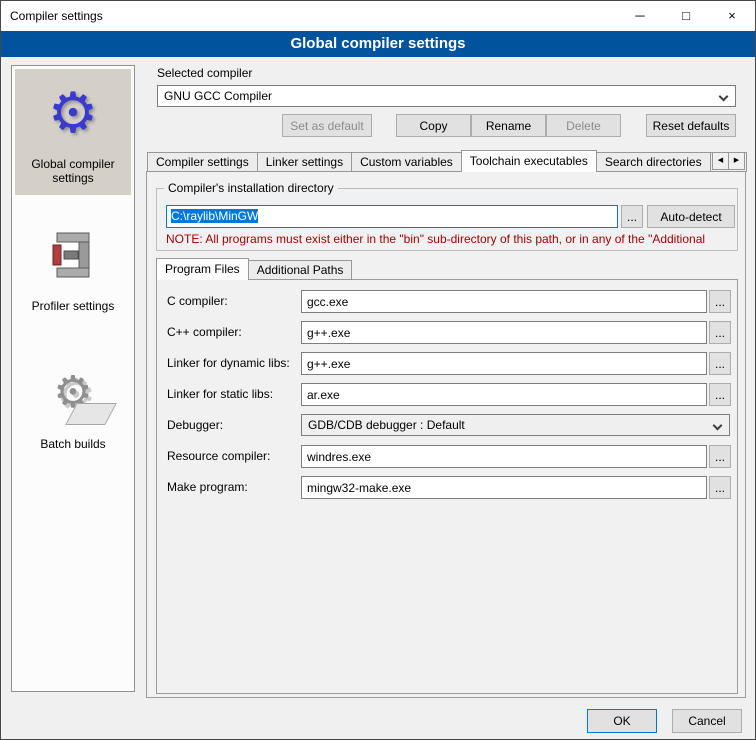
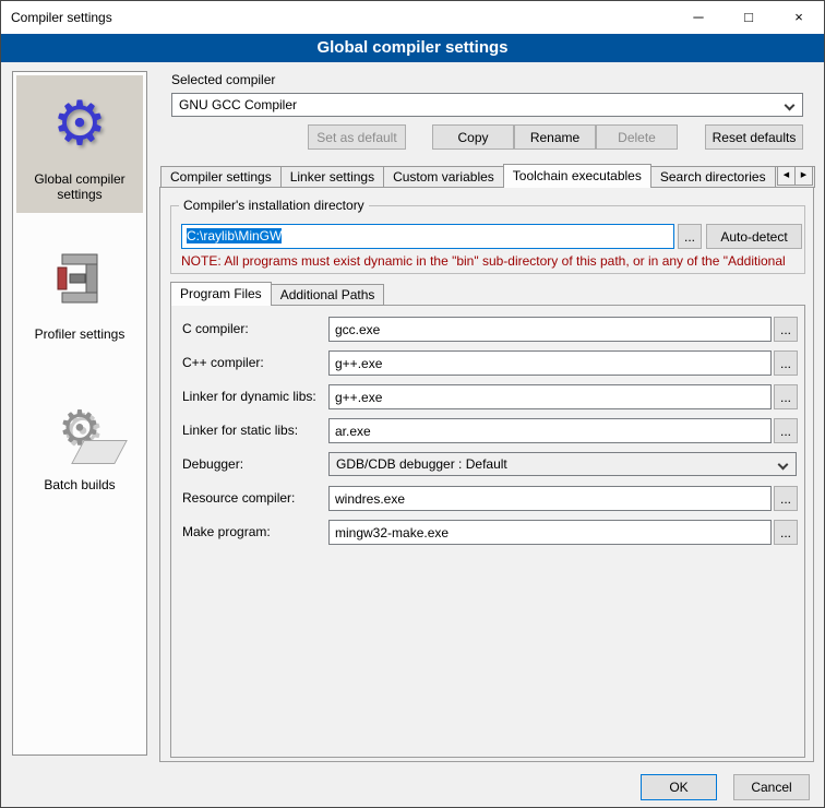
  Compiler settings
  ─
  □
  ×
  Global compiler settings
  ⚙
  Global compiler settings
  Profiler settings
  ⚙
  Batch builds
  Selected compiler
  GNU GCC Compiler
  Set as default
  Copy
  Rename
  Delete
  Reset defaults
  Compiler settings
  Linker settings
  Custom variables
  Toolchain executables
  Search directories
  Compiler's installation directory
  C:\raylib\MinGW
  ...
  Auto-detect
- NOTE: All programs must exist either in the "bin" sub-directory of this path, or in any of the "Additional
+ NOTE: All programs must exist dynamic in the "bin" sub-directory of this path, or in any of the "Additional
  Program Files
  Additional Paths
  C compiler:
  gcc.exe
  ...
  C++ compiler:
  g++.exe
  ...
  Linker for dynamic libs:
  g++.exe
  ...
  Linker for static libs:
  ar.exe
  ...
  Debugger:
  GDB/CDB debugger : Default
  Resource compiler:
  windres.exe
  ...
  Make program:
  mingw32-make.exe
  ...
  OK
  Cancel
